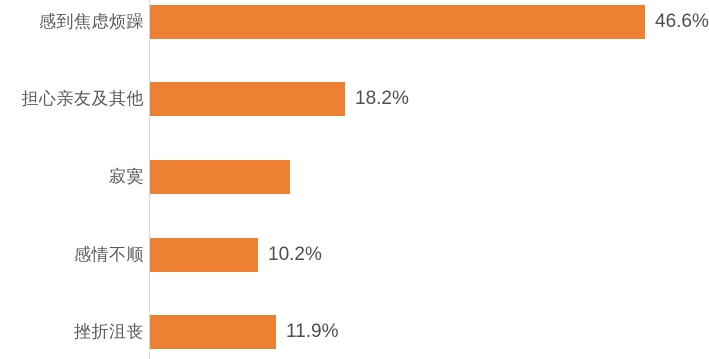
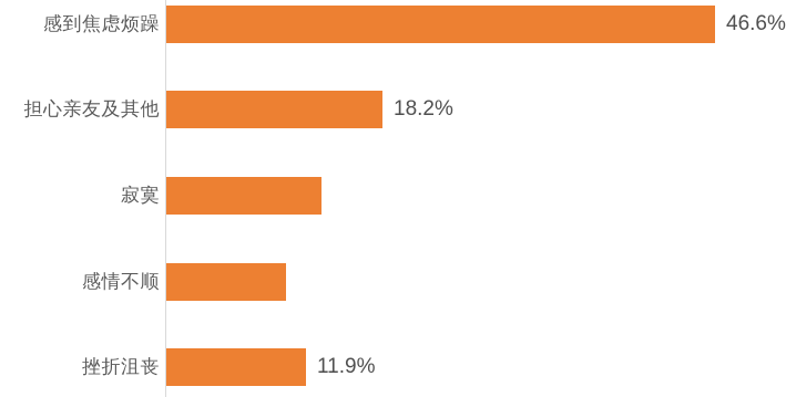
  感到焦虑烦躁
  46.6%
  担心亲友及其他
  18.2%
  寂寞
  感情不顺
- 10.2%
  挫折沮丧
  11.9%
